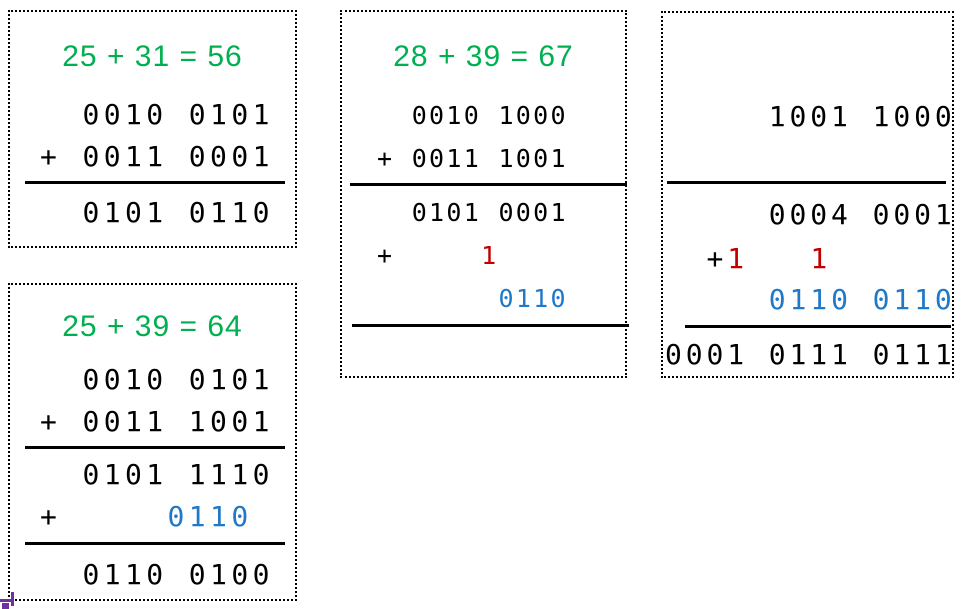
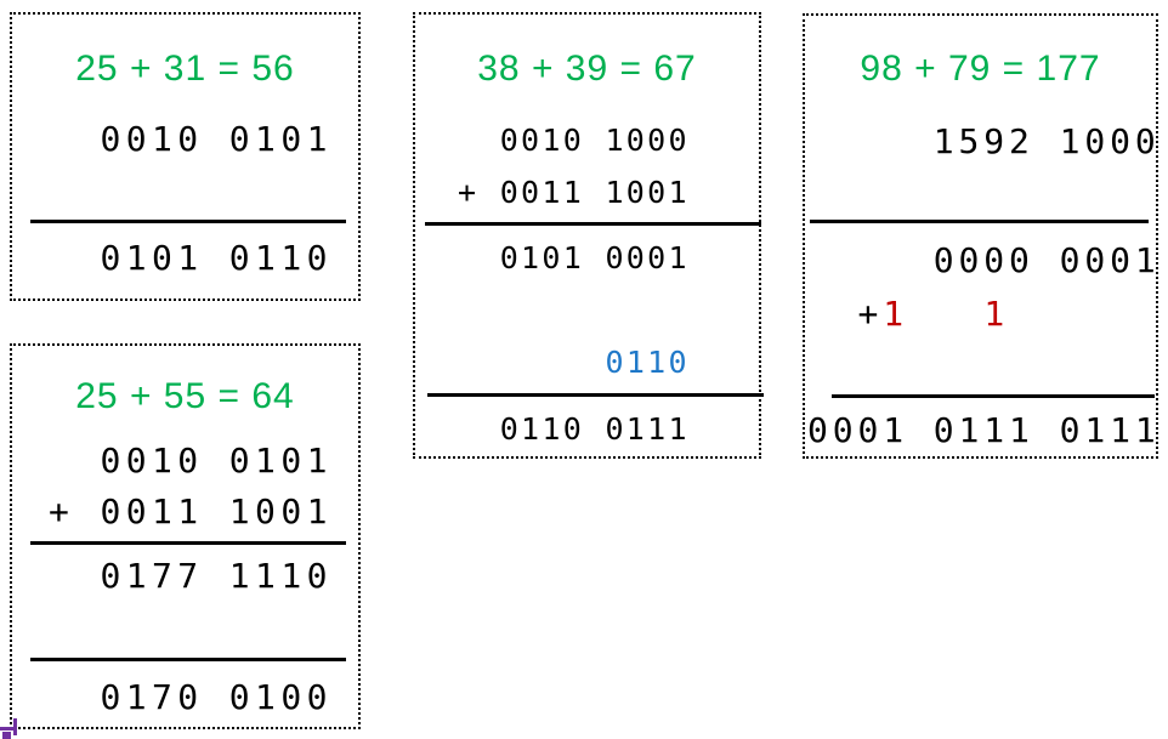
  25 + 31 = 56
  0010 0101
- + 0011 0001
  0101 0110
- 25 + 39 = 64
+ 25 + 55 = 64
  0010 0101
  + 0011 1001
- 0101 1110
+ 0177 1110
- + 0110
- 0110 0100
+ 0170 0100
- 28 + 39 = 67
+ 38 + 39 = 67
  0010 1000
  + 0011 1001
  0101 0001
- + 1
  0110
+ 0110 0111
+ 98 + 79 = 177
- 1001 1000
+ 1592 1000
- 0004 0001
+ 0000 0001
  +1 1
- 0110 0110
  0001 0111 0111
